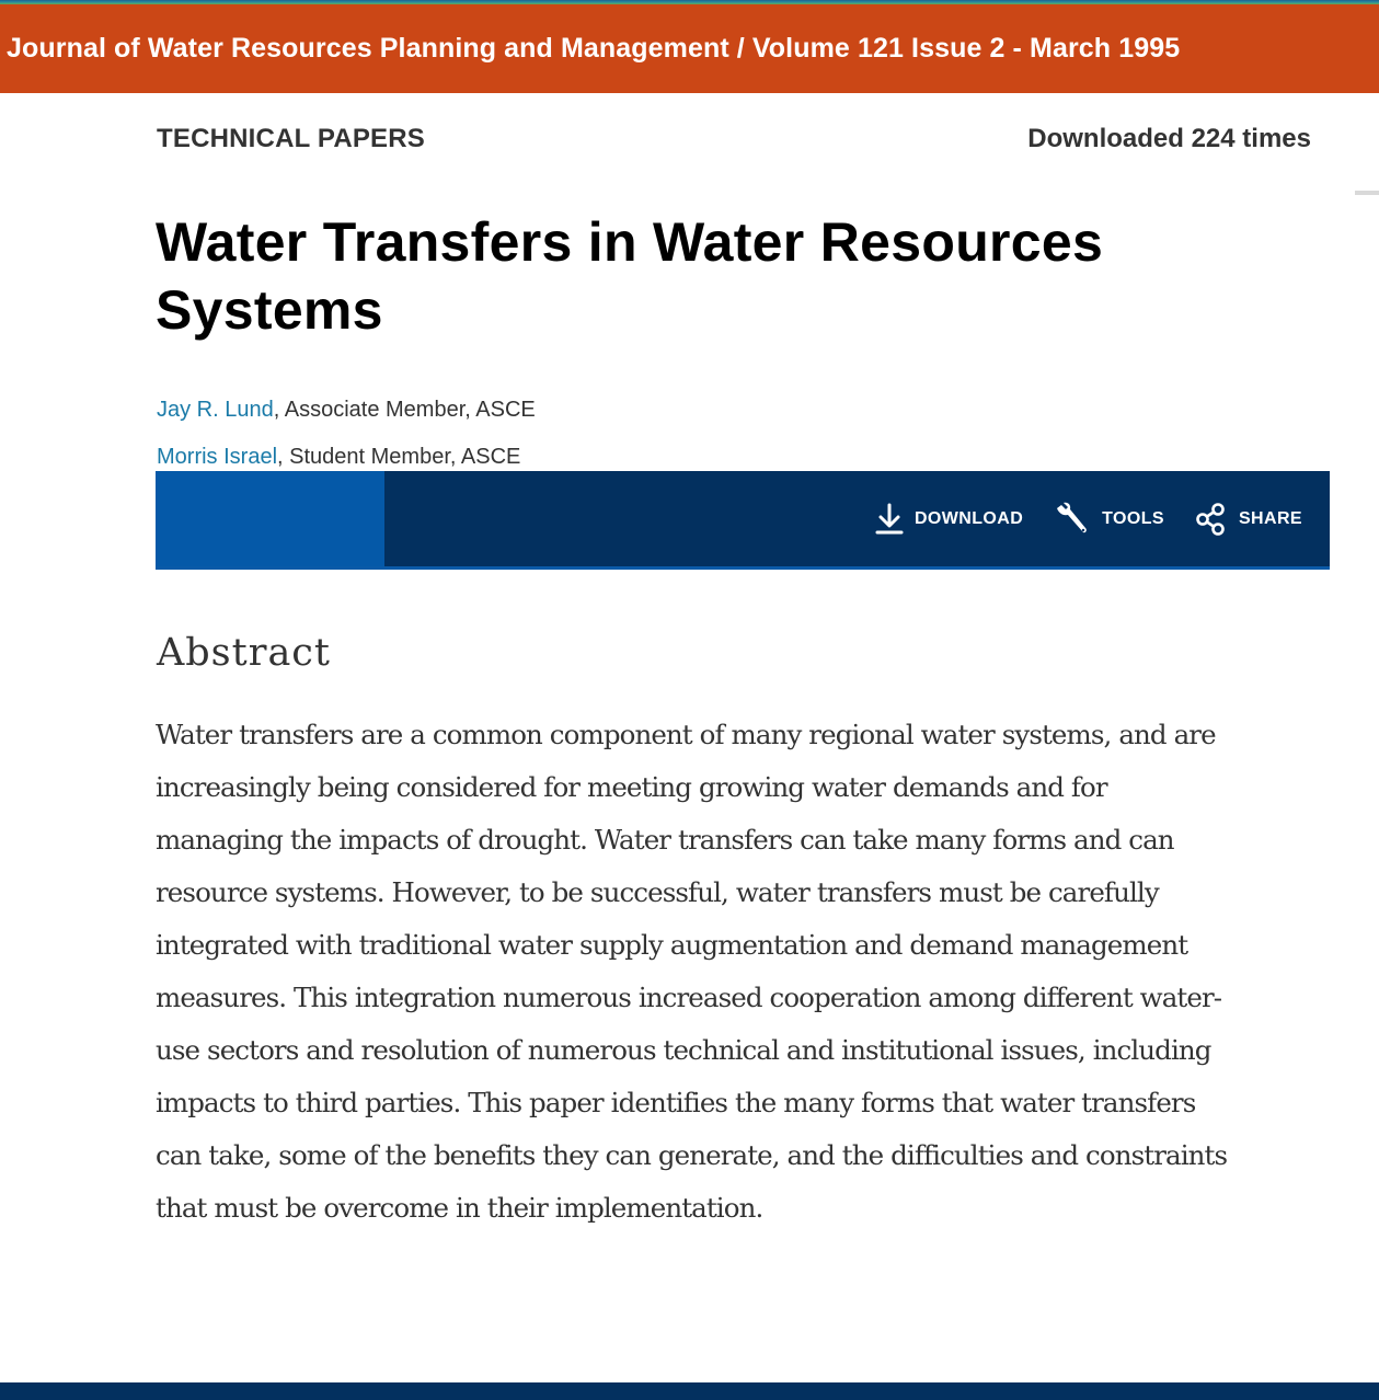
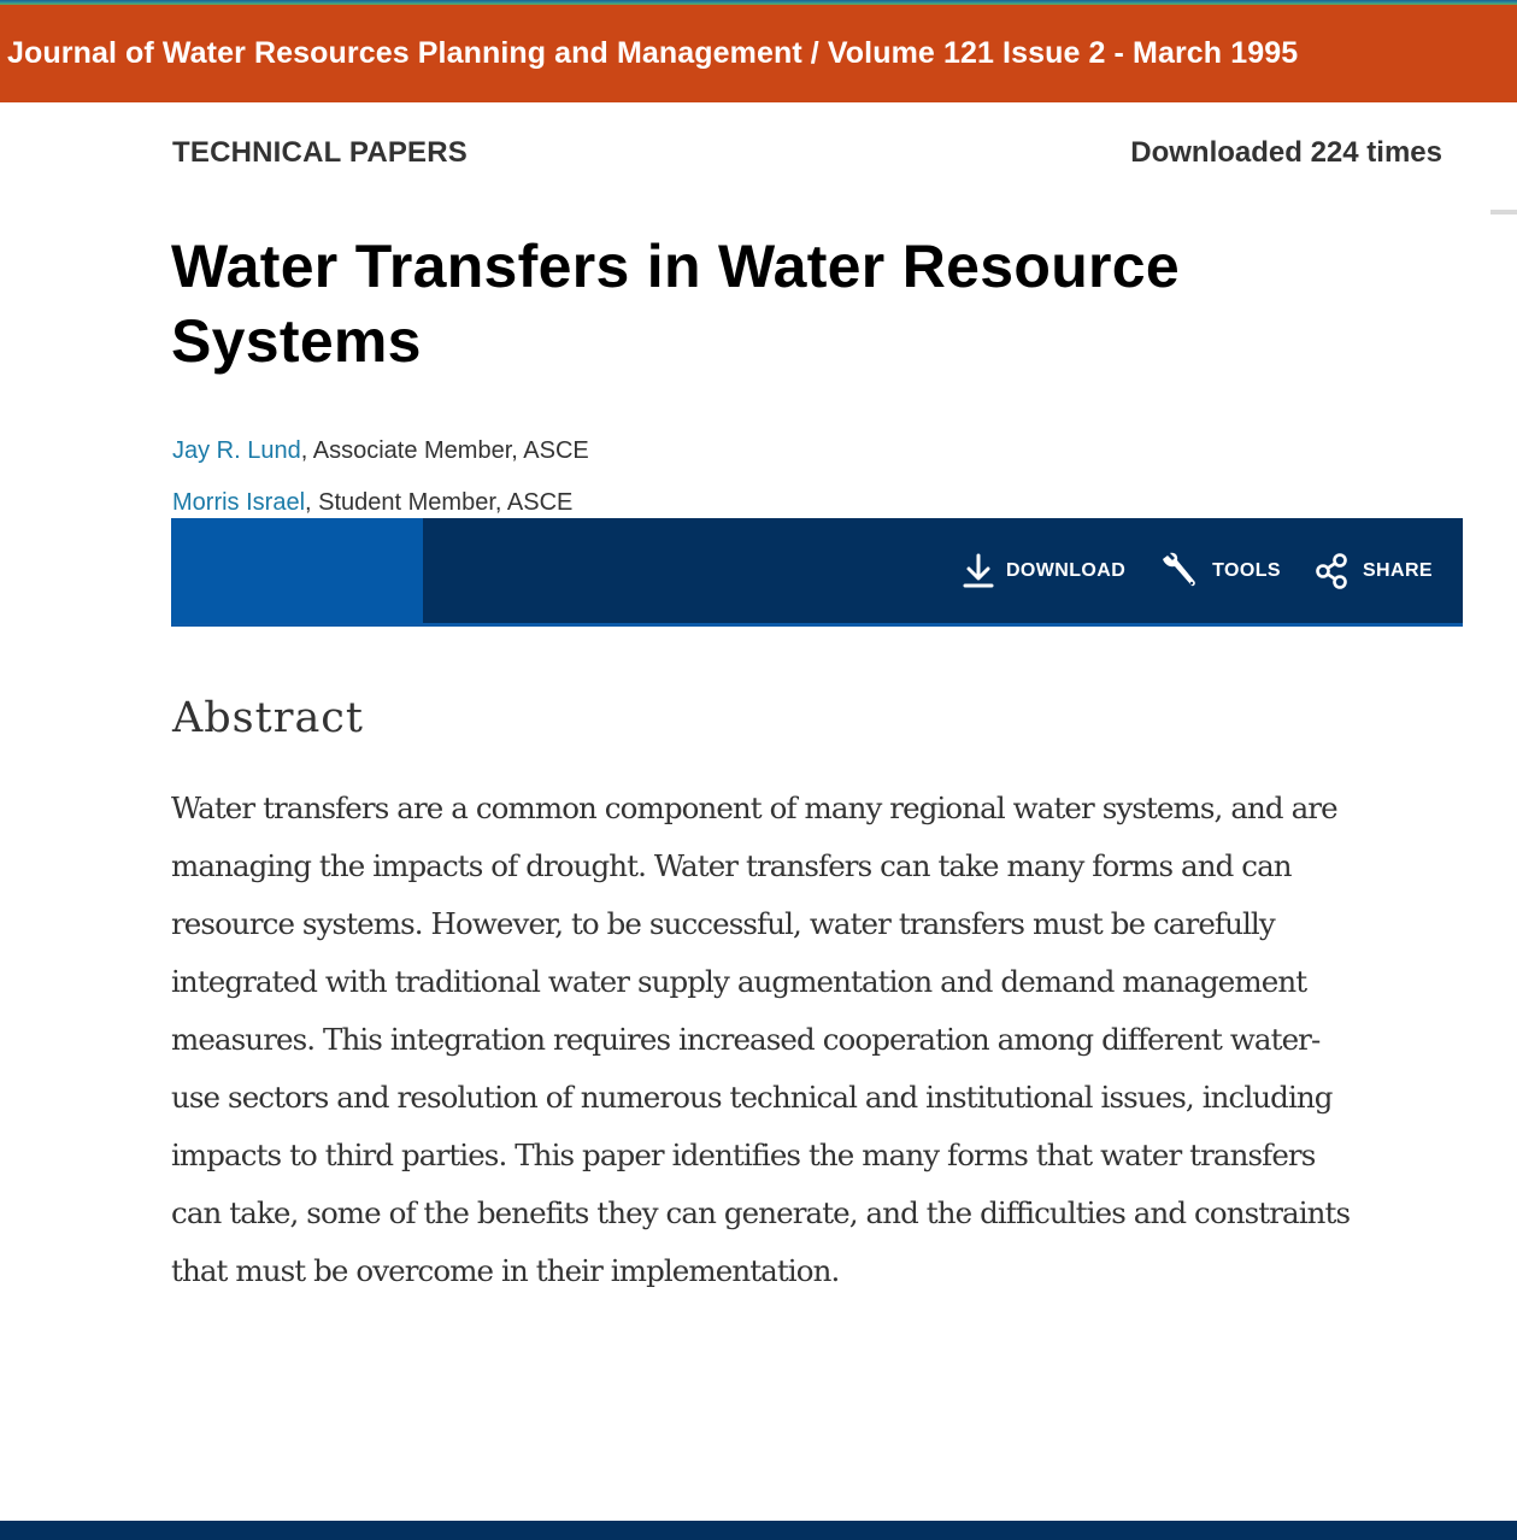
  Journal of Water Resources Planning and Management / Volume 121 Issue 2 - March 1995
  TECHNICAL PAPERS
  Downloaded 224 times
- Water Transfers in Water Resources Systems
+ Water Transfers in Water Resource Systems
  Jay R. Lund, Associate Member, ASCE
  Morris Israel, Student Member, ASCE
  DOWNLOAD
  TOOLS
  SHARE
  Abstract
  Water transfers are a common component of many regional water systems, and are
- increasingly being considered for meeting growing water demands and for
  managing the impacts of drought. Water transfers can take many forms and can
  resource systems. However, to be successful, water transfers must be carefully
  integrated with traditional water supply augmentation and demand management
- measures. This integration numerous increased cooperation among different water-
+ measures. This integration requires increased cooperation among different water-
  use sectors and resolution of numerous technical and institutional issues, including
  impacts to third parties. This paper identifies the many forms that water transfers
  can take, some of the benefits they can generate, and the difficulties and constraints
  that must be overcome in their implementation.
